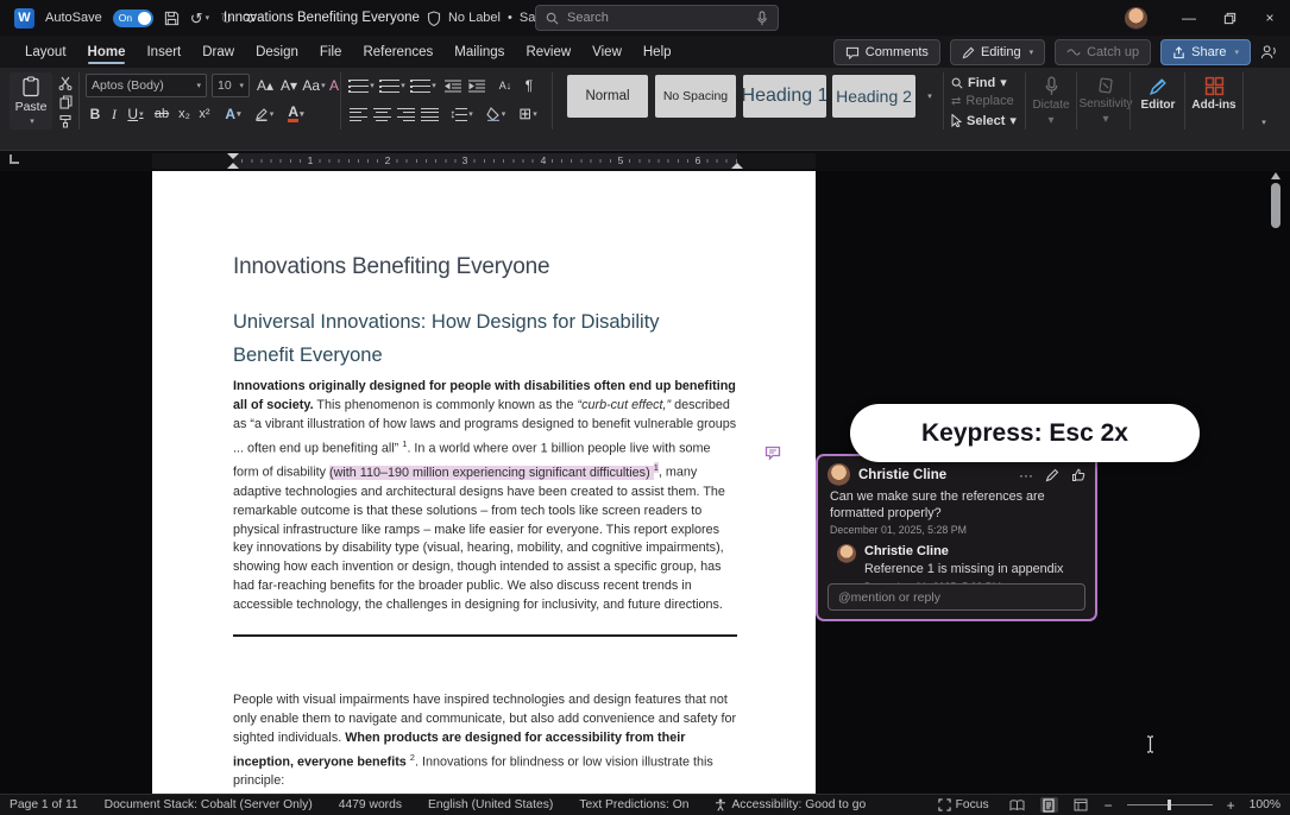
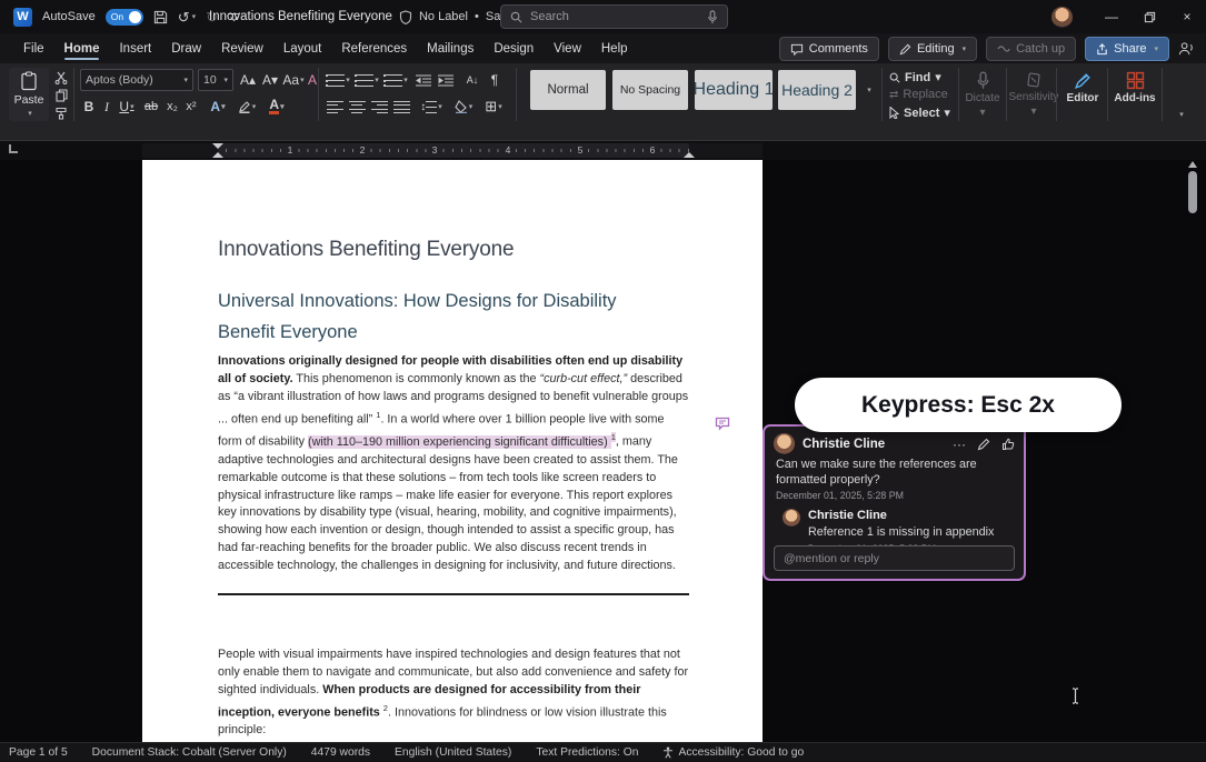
  W
  AutoSave
  On
  ↺
  ↻
  Innovations Benefiting Everyone
  No Label
  •
  Search
  —
  ×
- Layout
+ File
  Home
  Insert
  Draw
- Design
+ Review
- File
+ Layout
  References
  Mailings
- Review
+ Design
  View
  Help
  Comments
  Editing
  Catch up
  Share
  Paste
  Aptos (Body)
  10
  A▴
  A▾
  Aa
  A
  B
  I
  U
  ab
  x₂
  x²
  A
  A
  A↓
  ¶
  ↕
  ⊞
  Normal
  No Spacing
  Heading 1
  Heading 2
  Find
  ▾
  ⇄
  Replace
  Select
  ▾
  Dictate
  ▾
  Sensitivit
  ▾
  Editor
  Add-ins
  1
  2
  3
  4
  5
  6
  Innovations Benefiting Everyone
  Universal Innovations: How Designs for Disability Benefit Everyone
- Innovations originally designed for people with disabilities often end up benefiting all of society. This phenomenon is commonly known as the “curb-cut effect,” described as “a vibrant illustration of how laws and programs designed to benefit vulnerable groups ... often end up benefiting all” 1. In a world where over 1 billion people live with some form of disability (with 110–190 million experiencing significant difficulties) 1, many adaptive technologies and architectural designs have been created to assist them. The remarkable outcome is that these solutions – from tech tools like screen readers to physical infrastructure like ramps – make life easier for everyone. This report explores key innovations by disability type (visual, hearing, mobility, and cognitive impairments), showing how each invention or design, though intended to assist a specific group, has had far-reaching benefits for the broader public. We also discuss recent trends in accessible technology, the challenges in designing for inclusivity, and future directions.
+ Innovations originally designed for people with disabilities often end up disability all of society. This phenomenon is commonly known as the “curb-cut effect,” described as “a vibrant illustration of how laws and programs designed to benefit vulnerable groups ... often end up benefiting all” 1. In a world where over 1 billion people live with some form of disability (with 110–190 million experiencing significant difficulties) 1, many adaptive technologies and architectural designs have been created to assist them. The remarkable outcome is that these solutions – from tech tools like screen readers to physical infrastructure like ramps – make life easier for everyone. This report explores key innovations by disability type (visual, hearing, mobility, and cognitive impairments), showing how each invention or design, though intended to assist a specific group, has had far-reaching benefits for the broader public. We also discuss recent trends in accessible technology, the challenges in designing for inclusivity, and future directions.
  People with visual impairments have inspired technologies and design features that not only enable them to navigate and communicate, but also add convenience and safety for sighted individuals. When products are designed for accessibility from their inception, everyone benefits 2. Innovations for blindness or low vision illustrate this principle:
  Christie Cline
  ···
  Can we make sure the references are formatted properly?
  December 01, 2025, 5:28 PM
  Christie Cline
  Reference 1 is missing in appendix
  @mention or reply
  Keypress: Esc 2x
- Page 1 of 11
+ Page 1 of 5
  Document Stack: Cobalt (Server Only)
  4479 words
  English (United States)
  Text Predictions: On
  Accessibility: Good to go
- Focus
- −
- +
- 100%
